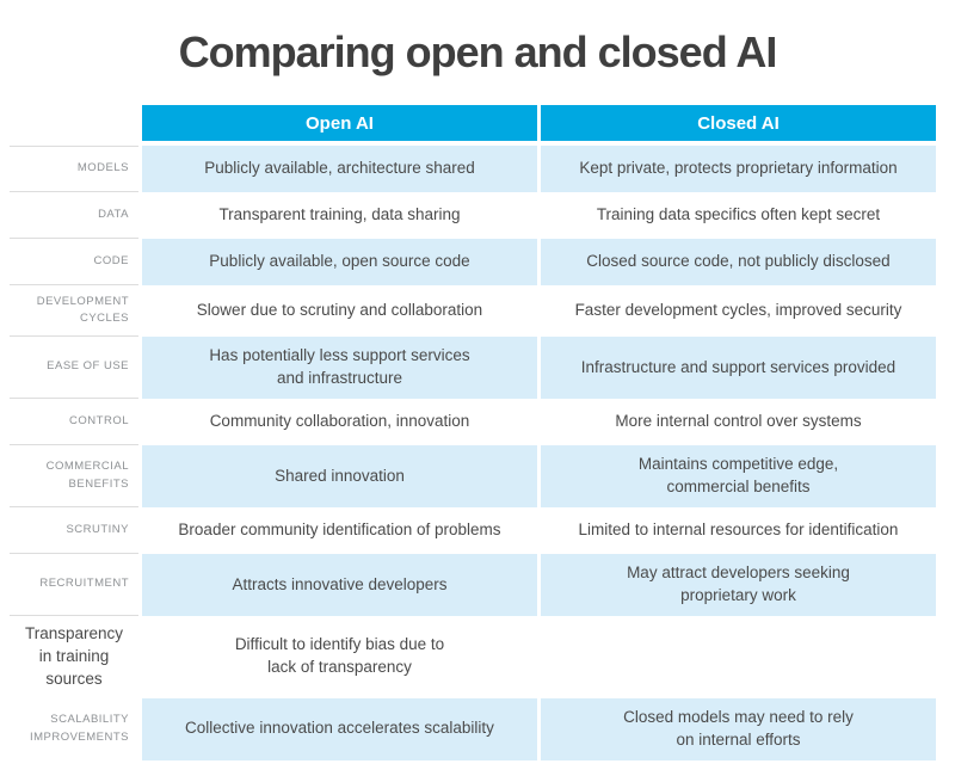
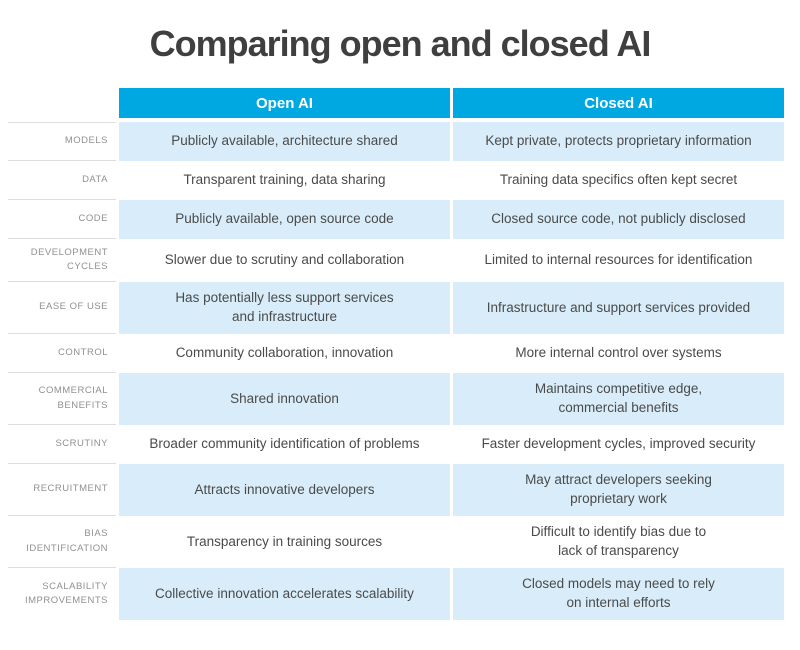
  Comparing open and closed AI
  Open AI
  Closed AI
  MODELS
  Publicly available, architecture shared
  Kept private, protects proprietary information
  DATA
  Transparent training, data sharing
  Training data specifics often kept secret
  CODE
  Publicly available, open source code
  Closed source code, not publicly disclosed
  DEVELOPMENT
  CYCLES
  Slower due to scrutiny and collaboration
- Faster development cycles, improved security
+ Limited to internal resources for identification
  EASE OF USE
  Has potentially less support services
  and infrastructure
  Infrastructure and support services provided
  CONTROL
  Community collaboration, innovation
  More internal control over systems
  COMMERCIAL
  BENEFITS
  Shared innovation
  Maintains competitive edge,
  commercial benefits
  SCRUTINY
  Broader community identification of problems
- Limited to internal resources for identification
+ Faster development cycles, improved security
  RECRUITMENT
  Attracts innovative developers
  May attract developers seeking
  proprietary work
+ BIAS
+ IDENTIFICATION
  Transparency in training sources
  Difficult to identify bias due to
  lack of transparency
  SCALABILITY
  IMPROVEMENTS
  Collective innovation accelerates scalability
  Closed models may need to rely
  on internal efforts
